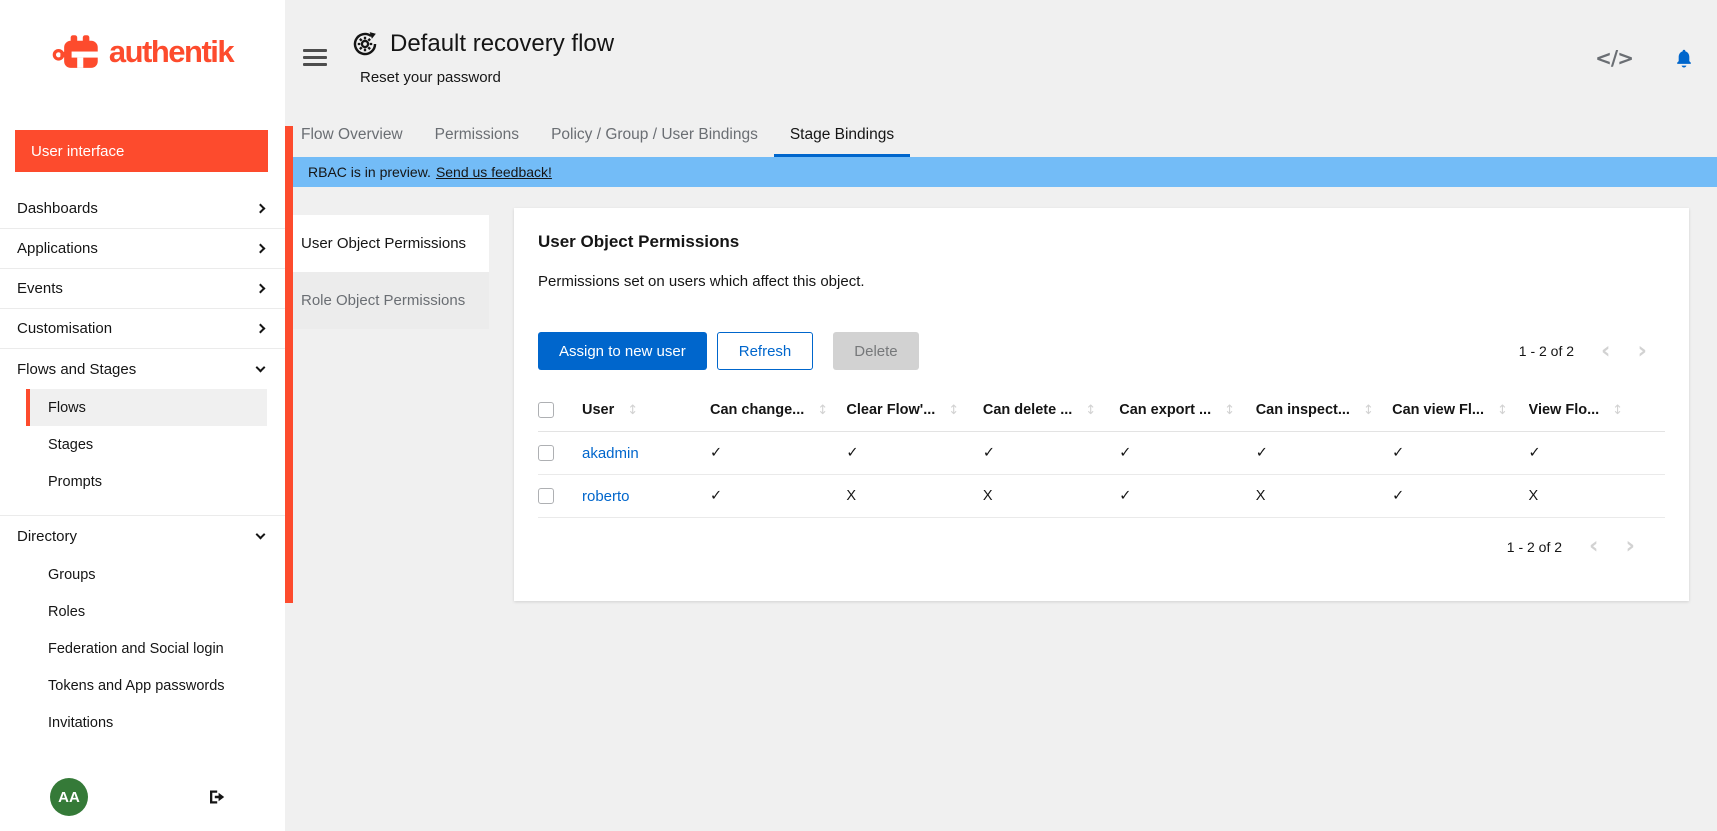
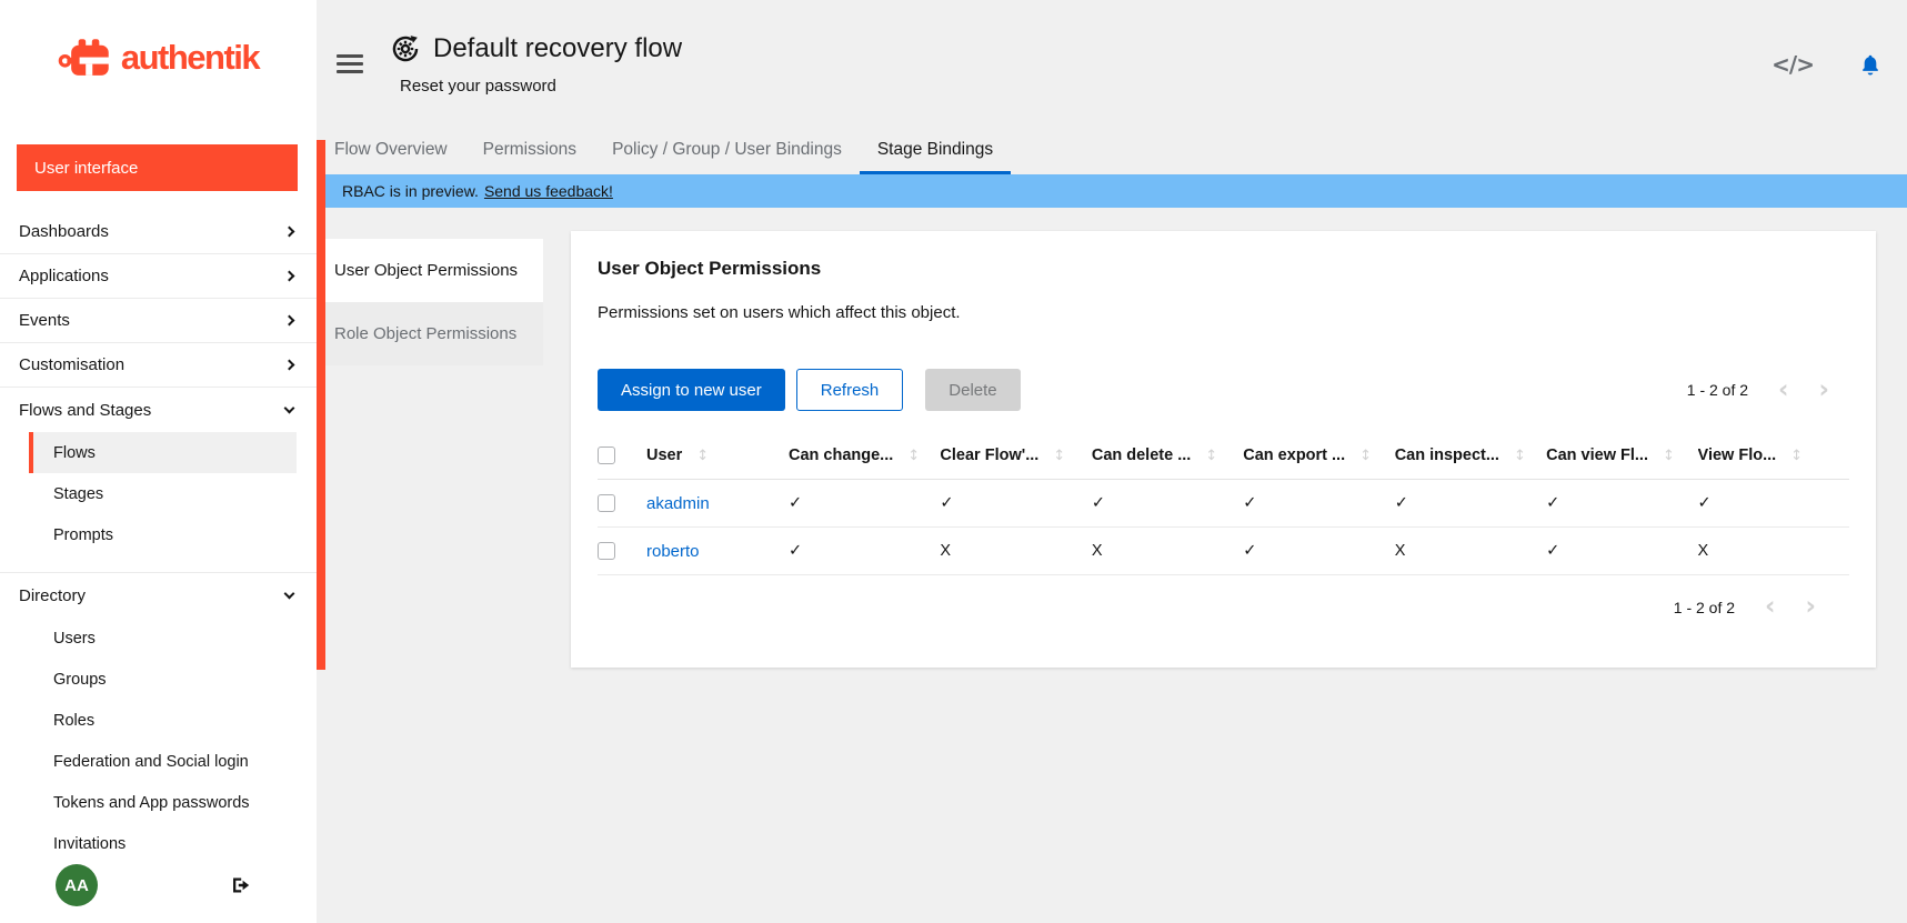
  authentik
  User interface
  Dashboards
  Applications
  Events
  Customisation
  Flows and Stages
  Flows
  Stages
  Prompts
  Directory
+ Users
  Groups
  Roles
  Federation and Social login
  Tokens and App passwords
  Invitations
  AA
  Default recovery flow
  Reset your password
  </>
  Flow Overview
  Permissions
  Policy / Group / User Bindings
  Stage Bindings
  RBAC is in preview.
  Send us feedback!
  User Object Permissions
  Role Object Permissions
  User Object Permissions
  Permissions set on users which affect this object.
  Assign to new user
  Refresh
  Delete
  1 - 2 of 2
  ‹
  ›
  	User ↕	Can change... ↕	Clear Flow'... ↕	Can delete ... ↕	Can export ... ↕	Can inspect... ↕	Can view Fl... ↕	View Flo... ↕
  	akadmin	✓	✓	✓	✓	✓	✓	✓
  	roberto	✓	X	X	✓	X	✓	X
  1 - 2 of 2
  ‹
  ›
